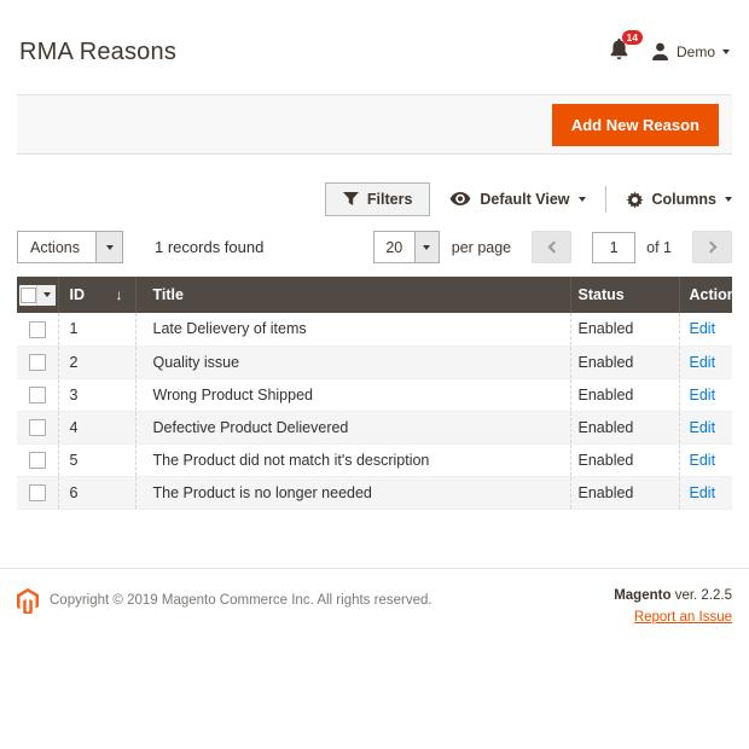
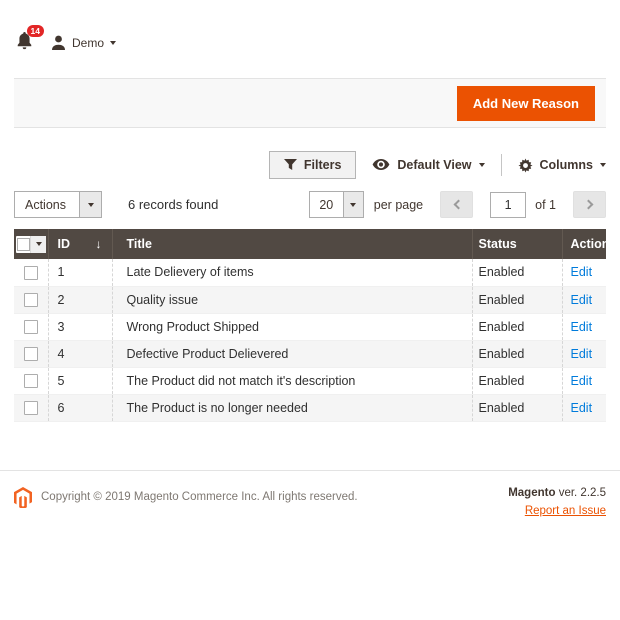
- RMA Reasons
  14
  Demo
  Add New Reason
  Filters
  Default View
  Columns
  Actions
- 1 records found
+ 6 records found
  20
  per page
  1
  of 1
  	ID ↓	Title	Status	Action
  	1	Late Delievery of items	Enabled	Edit
  	2	Quality issue	Enabled	Edit
  	3	Wrong Product Shipped	Enabled	Edit
  	4	Defective Product Delievered	Enabled	Edit
  	5	The Product did not match it's description	Enabled	Edit
  	6	The Product is no longer needed	Enabled	Edit
  Copyright © 2019 Magento Commerce Inc. All rights reserved.
  Magento ver. 2.2.5
  Report an Issue
